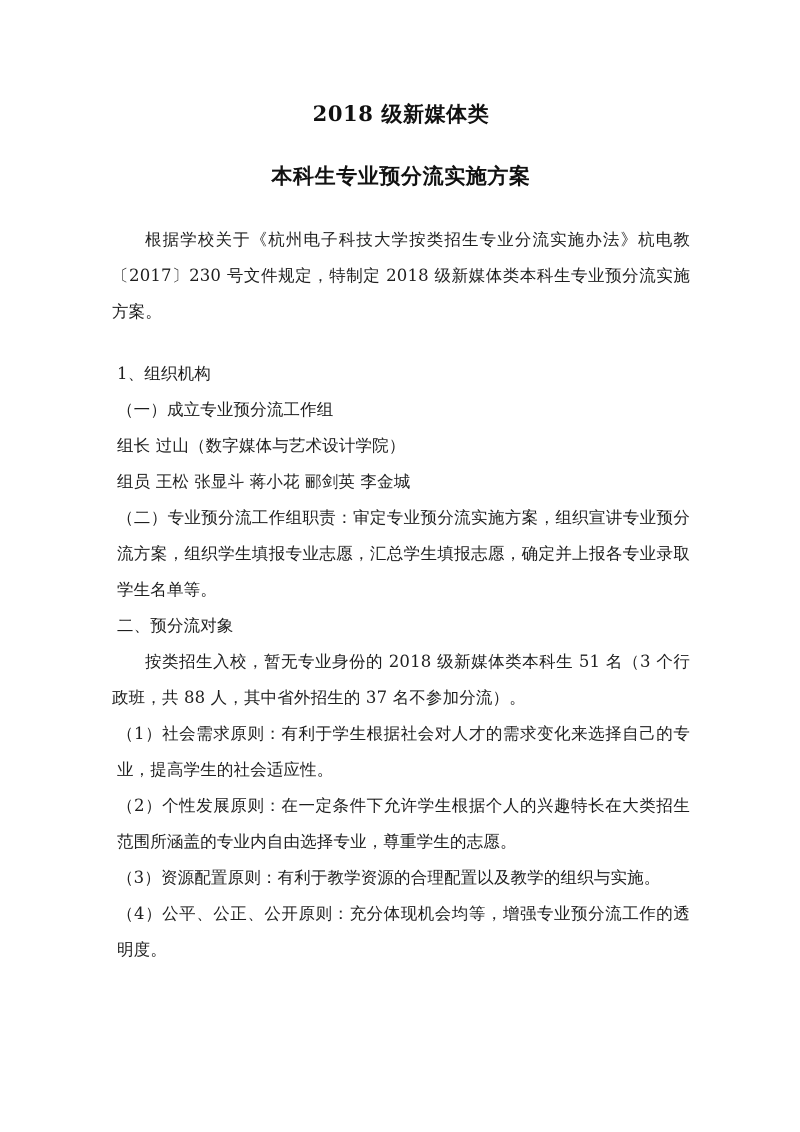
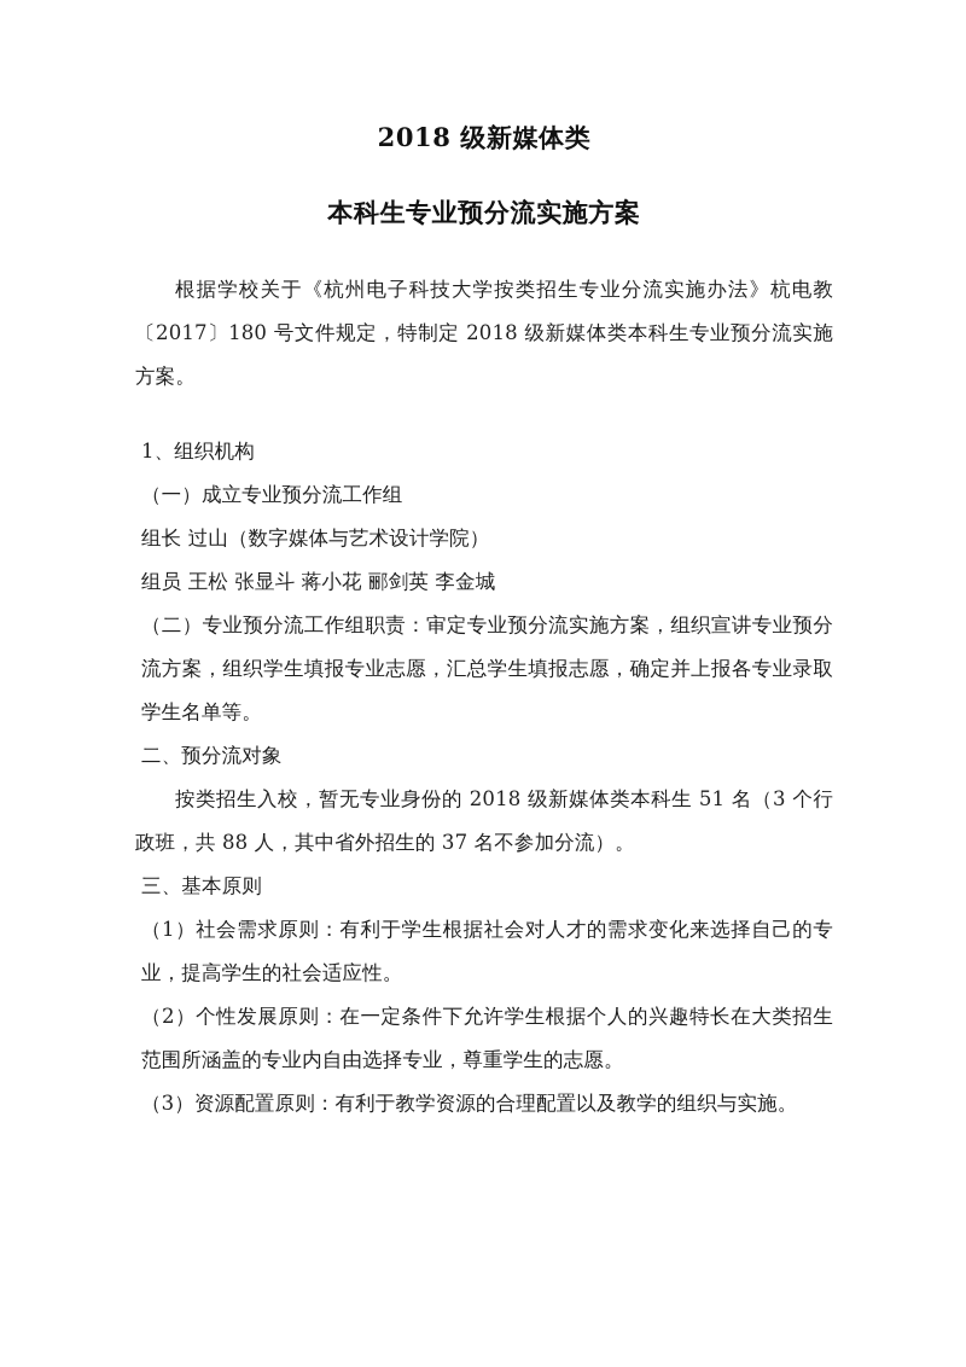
  2018 级新媒体类
  本科生专业预分流实施方案
- 根据学校关于《杭州电子科技大学按类招生专业分流实施办法》杭电教〔2017〕230 号文件规定，特制定 2018 级新媒体类本科生专业预分流实施方案。
+ 根据学校关于《杭州电子科技大学按类招生专业分流实施办法》杭电教〔2017〕180 号文件规定，特制定 2018 级新媒体类本科生专业预分流实施方案。
  1、组织机构
  （一）成立专业预分流工作组
  组长 过山（数字媒体与艺术设计学院）
  组员 王松 张显斗 蒋小花 郦剑英 李金城
  （二）专业预分流工作组职责：审定专业预分流实施方案，组织宣讲专业预分流方案，组织学生填报专业志愿，汇总学生填报志愿，确定并上报各专业录取学生名单等。
  二、预分流对象
  按类招生入校，暂无专业身份的 2018 级新媒体类本科生 51 名（3 个行政班，共 88 人，其中省外招生的 37 名不参加分流）。
+ 三、基本原则
  （1）社会需求原则：有利于学生根据社会对人才的需求变化来选择自己的专业，提高学生的社会适应性。
  （2）个性发展原则：在一定条件下允许学生根据个人的兴趣特长在大类招生范围所涵盖的专业内自由选择专业，尊重学生的志愿。
  （3）资源配置原则：有利于教学资源的合理配置以及教学的组织与实施。
- （4）公平、公正、公开原则：充分体现机会均等，增强专业预分流工作的透明度。
